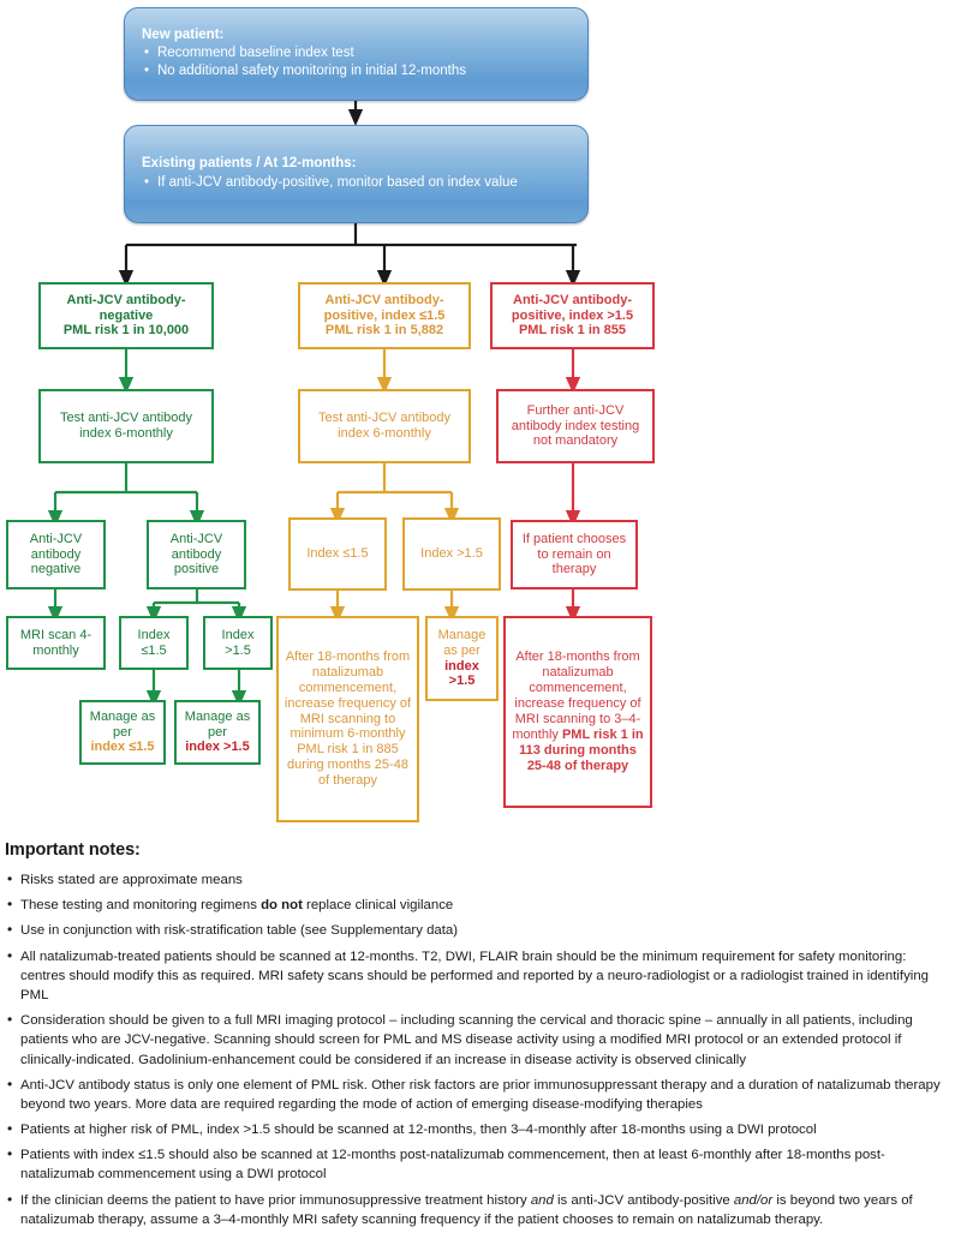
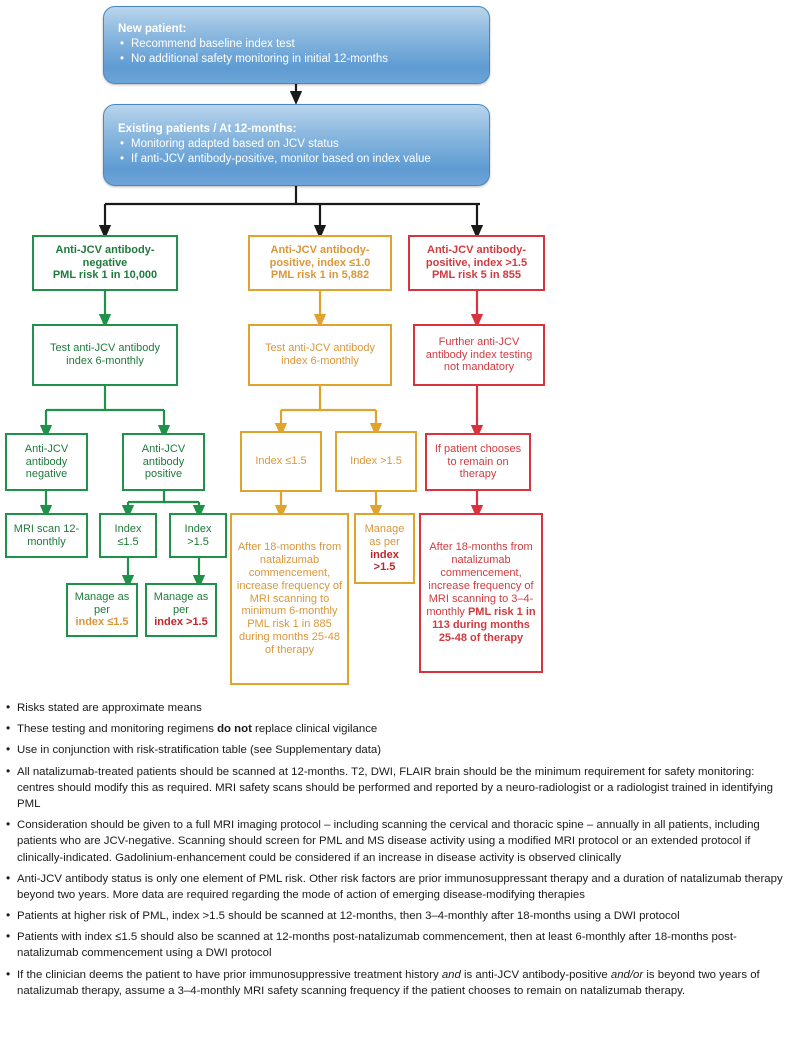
  New patient:
  Recommend baseline index test
  No additional safety monitoring in initial 12-months
  Existing patients / At 12-months:
+ Monitoring adapted based on JCV status
  If anti-JCV antibody-positive, monitor based on index value
  Anti-JCV antibody-
  negative
  PML risk 1 in 10,000
  Test anti-JCV antibody index 6-monthly
  Anti-JCV antibody negative
  Anti-JCV antibody positive
- MRI scan 4-monthly
+ MRI scan 12-monthly
  Index ≤1.5
  Index >1.5
  Manage as per
  index ≤1.5
  Manage as per
  index >1.5
  Anti-JCV antibody-
- positive, index ≤1.5
+ positive, index ≤1.0
  PML risk 1 in 5,882
  Test anti-JCV antibody index 6-monthly
  Index ≤1.5
  Index >1.5
  After 18-months from natalizumab commencement, increase frequency of MRI scanning to minimum 6-monthly PML risk 1 in 885 during months 25-48 of therapy
  Manage as per
  index >1.5
  Anti-JCV antibody-
  positive, index >1.5
- PML risk 1 in 855
+ PML risk 5 in 855
  Further anti-JCV antibody index testing not mandatory
  If patient chooses to remain on therapy
  After 18-months from natalizumab commencement, increase frequency of MRI scanning to 3–4-monthly PML risk 1 in 113 during months 25-48 of therapy
- Important notes:
  Risks stated are approximate means
  These testing and monitoring regimens do not replace clinical vigilance
  Use in conjunction with risk-stratification table (see Supplementary data)
  All natalizumab-treated patients should be scanned at 12-months. T2, DWI, FLAIR brain should be the minimum requirement for safety monitoring: centres should modify this as required. MRI safety scans should be performed and reported by a neuro-radiologist or a radiologist trained in identifying PML
  Consideration should be given to a full MRI imaging protocol – including scanning the cervical and thoracic spine – annually in all patients, including patients who are JCV-negative. Scanning should screen for PML and MS disease activity using a modified MRI protocol or an extended protocol if clinically-indicated. Gadolinium-enhancement could be considered if an increase in disease activity is observed clinically
  Anti-JCV antibody status is only one element of PML risk. Other risk factors are prior immunosuppressant therapy and a duration of natalizumab therapy beyond two years. More data are required regarding the mode of action of emerging disease-modifying therapies
  Patients at higher risk of PML, index >1.5 should be scanned at 12-months, then 3–4-monthly after 18-months using a DWI protocol
  Patients with index ≤1.5 should also be scanned at 12-months post-natalizumab commencement, then at least 6-monthly after 18-months post-natalizumab commencement using a DWI protocol
  If the clinician deems the patient to have prior immunosuppressive treatment history and is anti-JCV antibody-positive and/or is beyond two years of natalizumab therapy, assume a 3–4-monthly MRI safety scanning frequency if the patient chooses to remain on natalizumab therapy.
